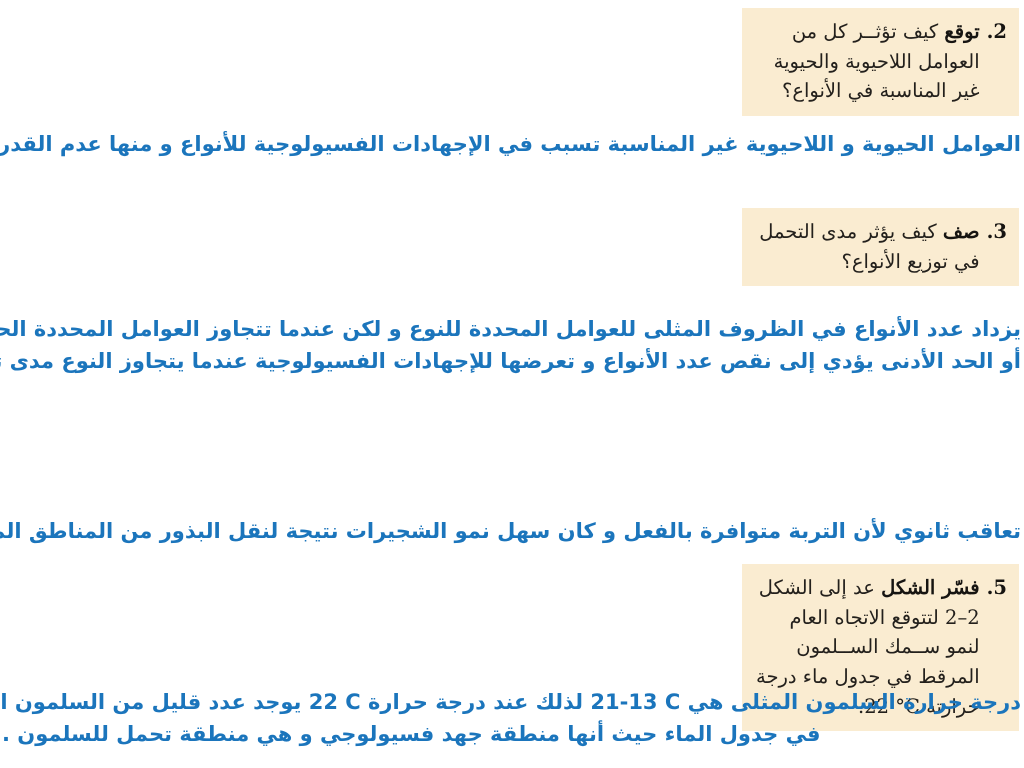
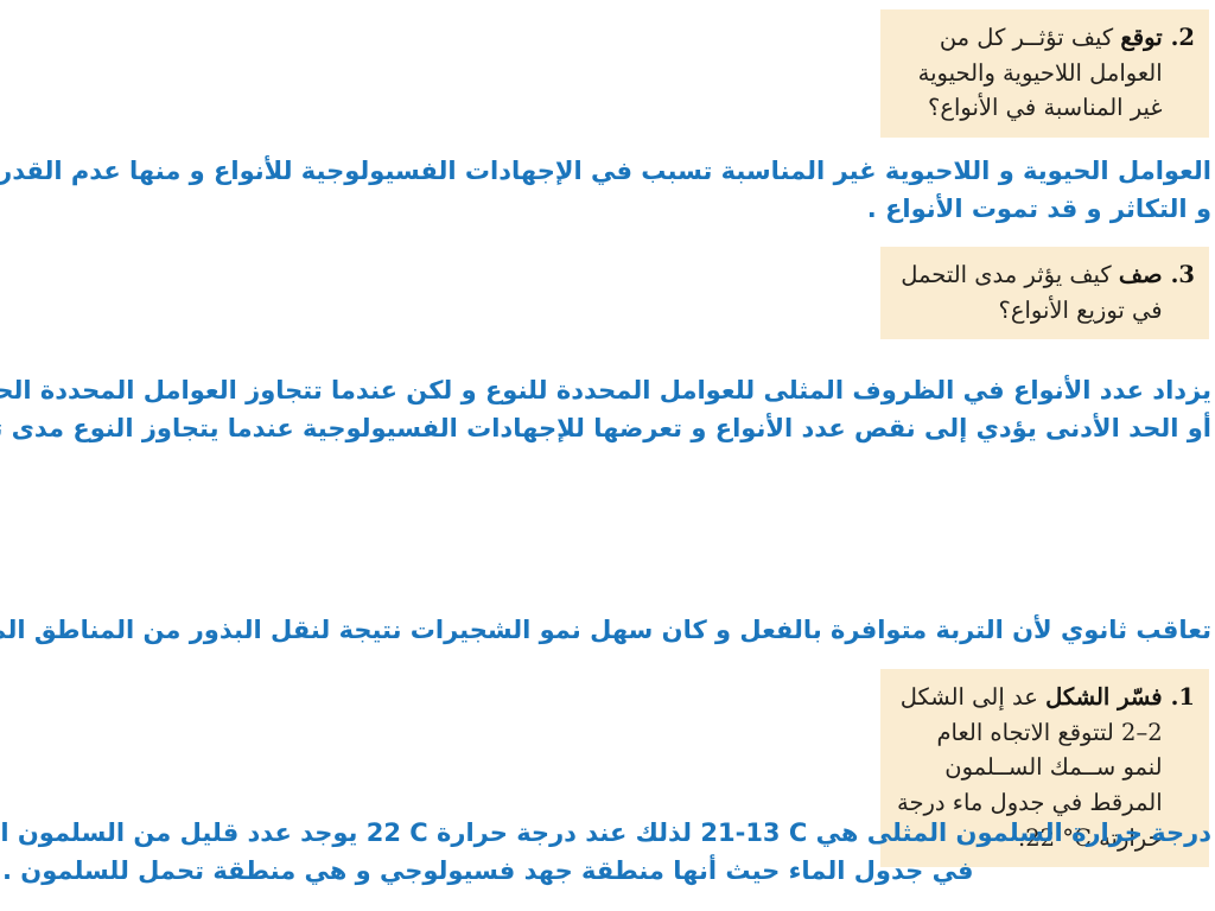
  2.
  توقع كيف تؤثــر كل من العوامل اللاحيوية والحيوية غير المناسبة في الأنواع؟
  العوامل الحيوية و اللاحيوية غير المناسبة تسبب في الإجهادات الفسيولوجية للأنواع و منها عدم القدر
+ و التكاثر و قد تموت الأنواع .
  3.
  صف كيف يؤثر مدى التحمل في توزيع الأنواع؟
  يزداد عدد الأنواع في الظروف المثلى للعوامل المحددة للنوع و لكن عندما تتجاوز العوامل المحددة الح
  أو الحد الأدنى يؤدي إلى نقص عدد الأنواع و تعرضها للإجهادات الفسيولوجية عندما يتجاوز النوع مدى
  تعاقب ثانوي لأن التربة متوافرة بالفعل و كان سهل نمو الشجيرات نتيجة لنقل البذور من المناطق ال
- 5.
+ 1.
  فسّر الشكل عد إلى الشكل 2–2 لتتوقع الاتجاه العام لنمو ســمك الســلمون المرقط في جدول ماء درجة حرارته 22 °C‎.
  درجة حرارة السلمون المثلى هي 21-13 C‎ لذلك عند درجة حرارة 22 C‎ يوجد عدد قليل من السلمون ا
  في جدول الماء حيث أنها منطقة جهد فسيولوجي و هي منطقة تحمل للسلمون .
